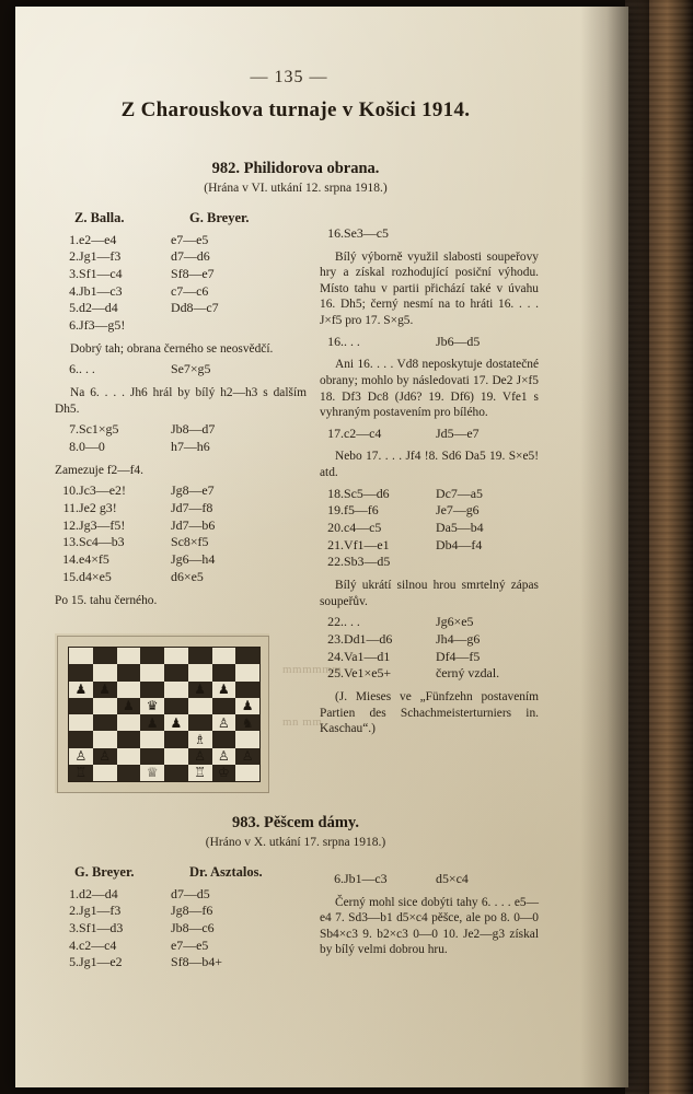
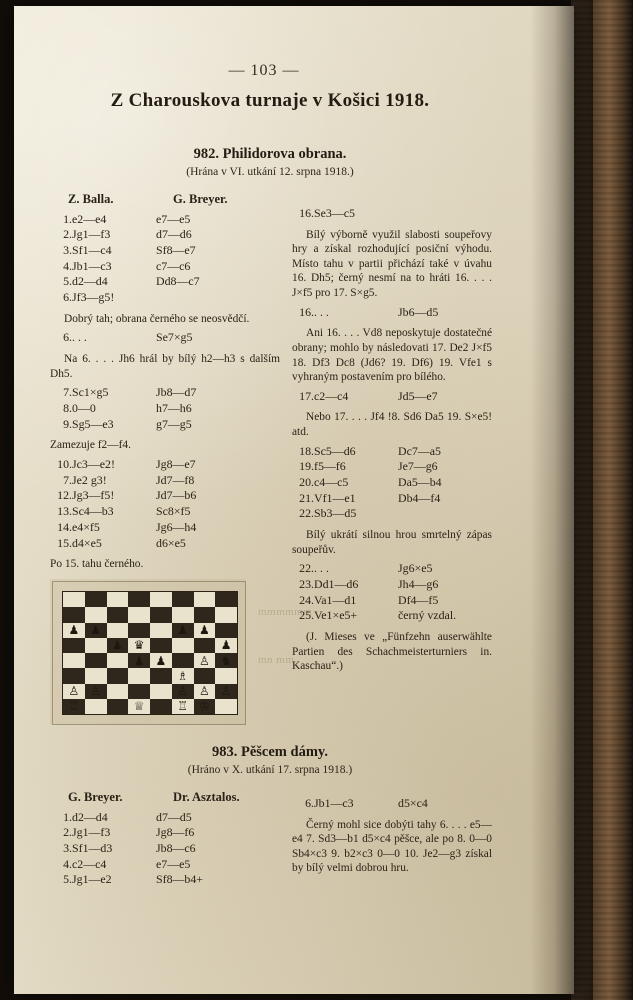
- — 135 —
+ — 103 —
- Z Charouskova turnaje v Košici 1914.
+ Z Charouskova turnaje v Košici 1918.
  982. Philidorova obrana.
  (Hrána v VI. utkání 12. srpna 1918.)
  Z. Balla.
  G. Breyer.
  1.	e2—e4	e7—e5
  2.	Jg1—f3	d7—d6
  3.	Sf1—c4	Sf8—e7
  4.	Jb1—c3	c7—c6
  5.	d2—d4	Dd8—c7
  6.	Jf3—g5!
  Dobrý tah; obrana černého se neosvědčí.
  6.	. . .	Se7×g5
  Na 6. . . . Jh6 hrál by bílý h2—h3 s dalším Dh5.
  7.	Sc1×g5	Jb8—d7
  8.	0—0	h7—h6
+ 9.	Sg5—e3	g7—g5
  Zamezuje f2—f4.
  10.	Jc3—e2!	Jg8—e7
- 11.	Je2 g3!	Jd7—f8
+ 7.	Je2 g3!	Jd7—f8
  12.	Jg3—f5!	Jd7—b6
  13.	Sc4—b3	Sc8×f5
  14.	e4×f5	Jg6—h4
  15.	d4×e5	d6×e5
  Po 15. tahu černého.
  mmmmmm
  mn mm
  ♟
  ♟
  ♛
  ♟
  ♟
  ♙
  ♗
  ♙
  ♙
  ♕
  ♖
  16.	Se3—c5
  Bílý výborně využil slabosti soupeřovy hry a získal rozhodující posiční výhodu. Místo tahu v partii přichází také v úvahu 16. Dh5; černý nesmí na to hráti 16. . . . J×f5 pro 17. S×g5.
  16.	. . .	Jb6—d5
  Ani 16. . . . Vd8 neposkytuje dostatečné obrany; mohlo by následovati 17. De2 J×f5 18. Df3 Dc8 (Jd6? 19. Df6) 19. Vfe1 s vyhraným postavením pro bílého.
  17.	c2—c4	Jd5—e7
  Nebo 17. . . . Jf4 !8. Sd6 Da5 19. S×e5! atd.
  18.	Sc5—d6	Dc7—a5
  19.	f5—f6	Je7—g6
  20.	c4—c5	Da5—b4
  21.	Vf1—e1	Db4—f4
  22.	Sb3—d5
  Bílý ukrátí silnou hrou smrtelný zápas soupeřův.
  22.	. . .	Jg6×e5
  23.	Dd1—d6	Jh4—g6
  24.	Va1—d1	Df4—f5
  25.	Ve1×e5+	černý vzdal.
- (J. Mieses ve „Fünfzehn postavením Partien des Schachmeisterturniers in. Kaschau“.)
+ (J. Mieses ve „Fünfzehn auserwählte Partien des Schachmeisterturniers in. Kaschau“.)
  983. Pěšcem dámy.
  (Hráno v X. utkání 17. srpna 1918.)
  G. Breyer.
  Dr. Asztalos.
  1.	d2—d4	d7—d5
  2.	Jg1—f3	Jg8—f6
  3.	Sf1—d3	Jb8—c6
  4.	c2—c4	e7—e5
  5.	Jg1—e2	Sf8—b4+
  6.	Jb1—c3	d5×c4
  Černý mohl sice dobýti tahy 6. . . . e5—e4 7. Sd3—b1 d5×c4 pěšce, ale po 8. 0—0 Sb4×c3 9. b2×c3 0—0 10. Je2—g3 získal by bílý velmi dobrou hru.
